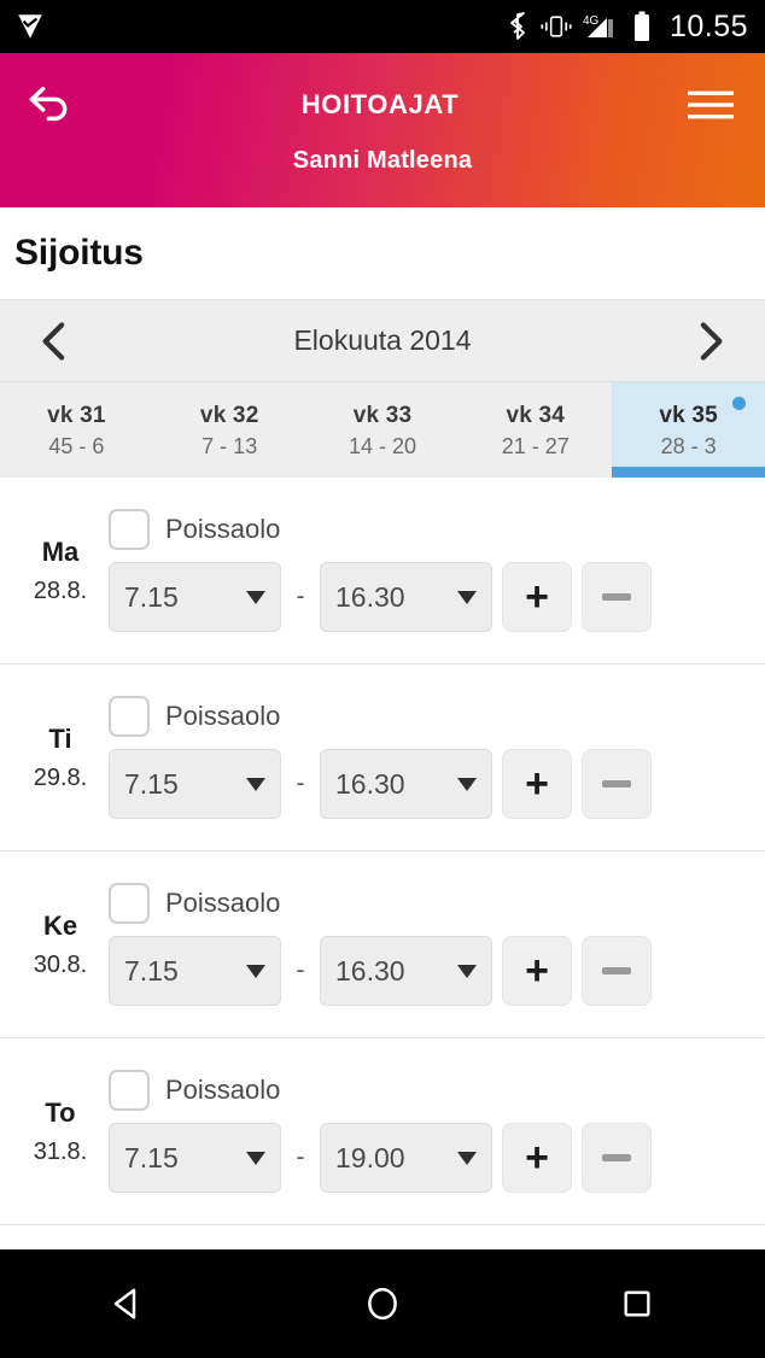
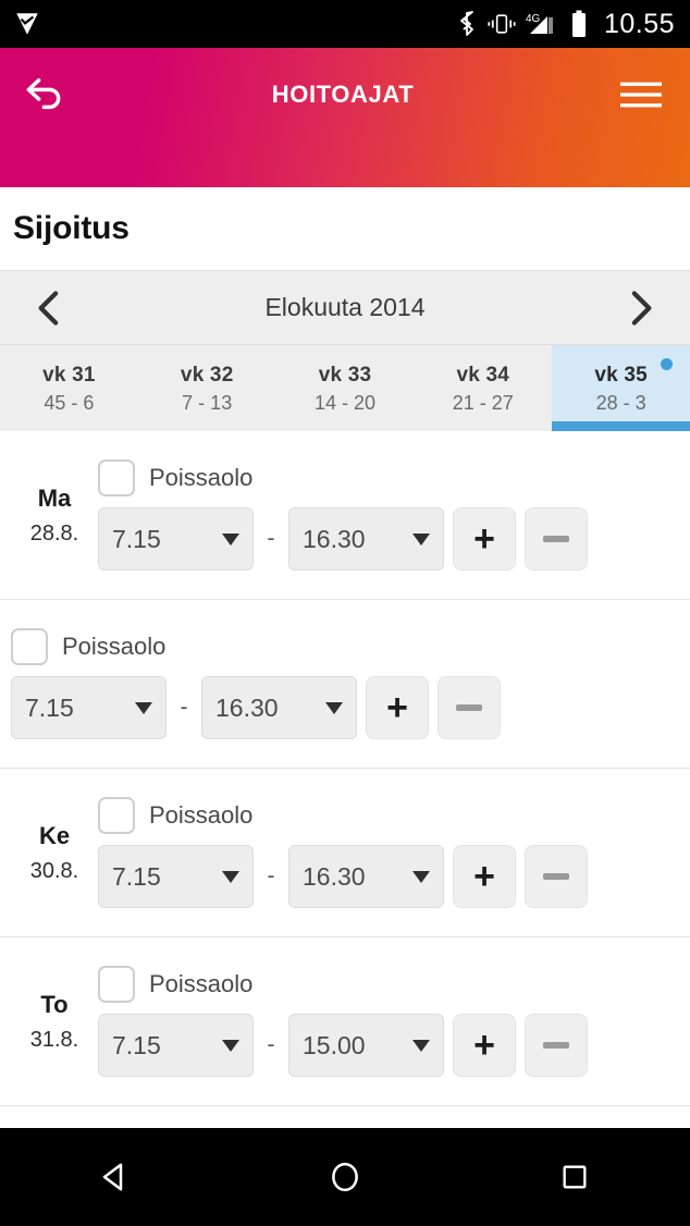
  4G
  10.55
  HOITOAJAT
- Sanni Matleena
  Sijoitus
  Elokuuta 2014
  vk 31
  45 - 6
  vk 32
  7 - 13
  vk 33
  14 - 20
  vk 34
  21 - 27
  vk 35
  28 - 3
  Ma
  28.8.
  Poissaolo
  7.15
  -
  16.30
  +
- Ti
- 29.8.
  Poissaolo
  7.15
  -
  16.30
  +
  Ke
  30.8.
  Poissaolo
  7.15
  -
  16.30
  +
  To
  31.8.
  Poissaolo
  7.15
  -
- 19.00
+ 15.00
  +
